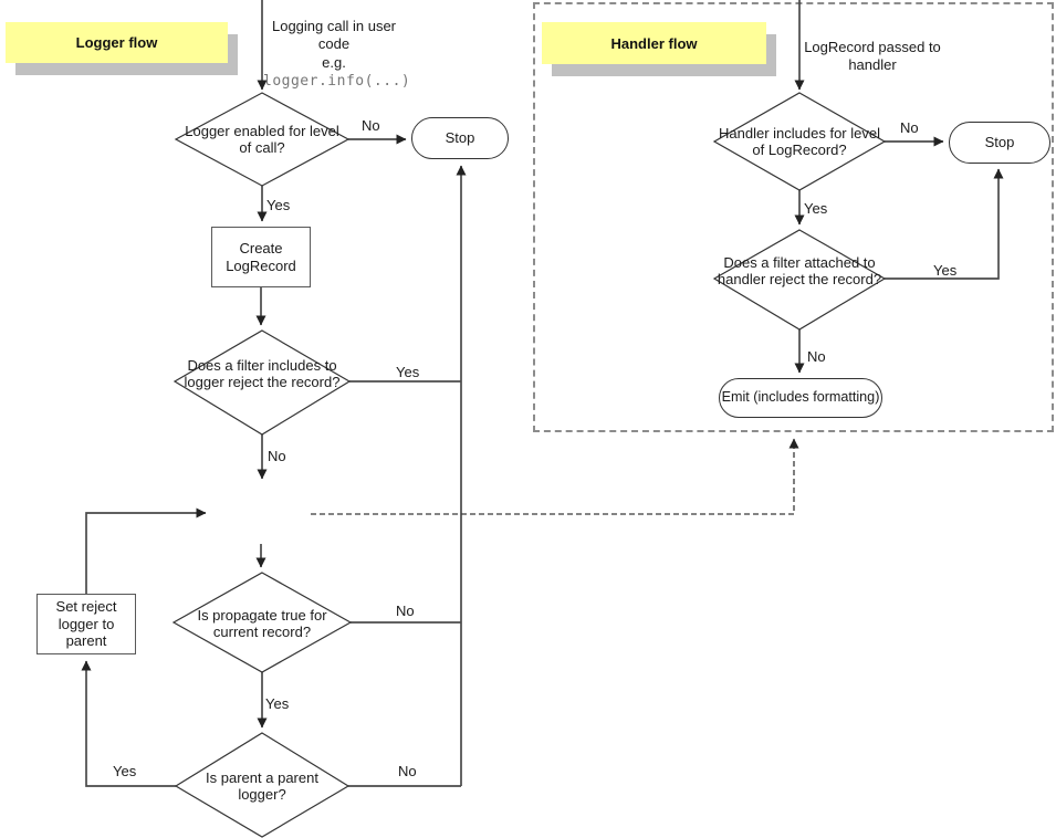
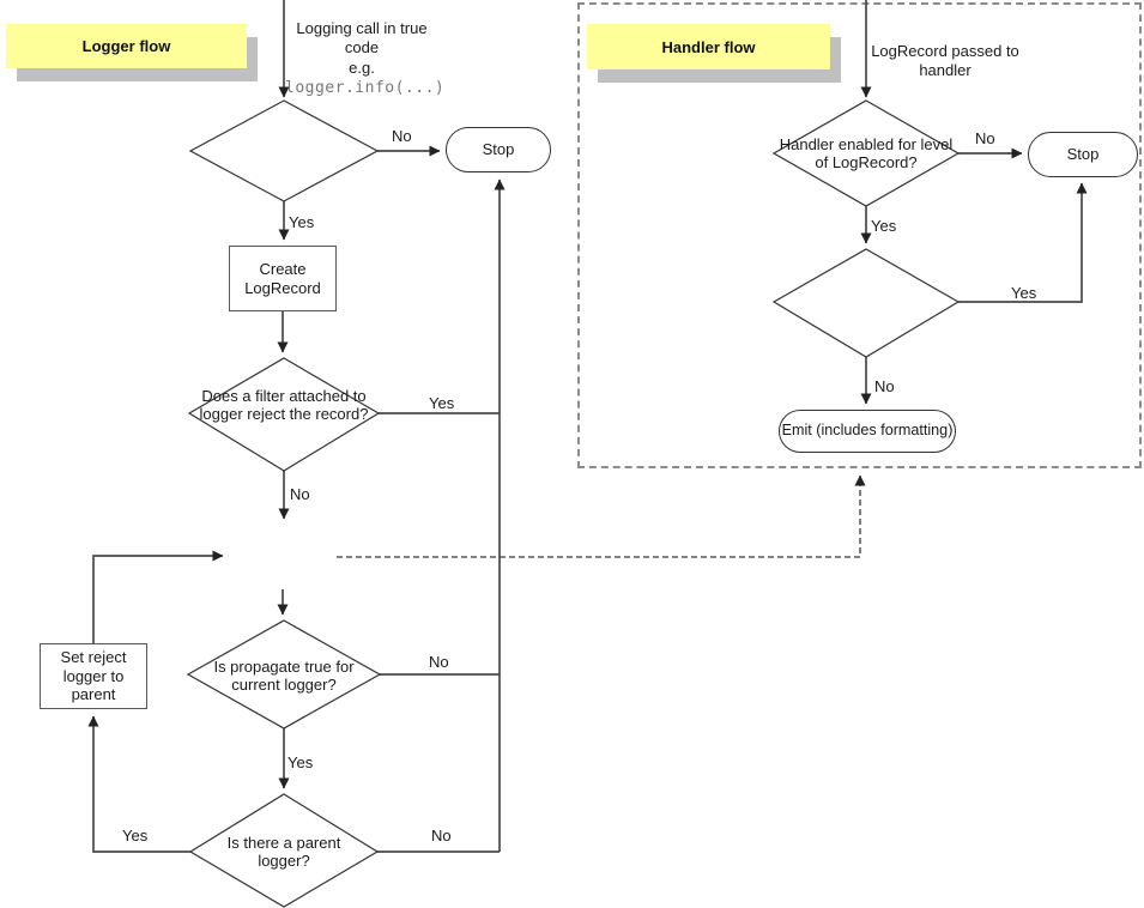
  Logger flow
  Handler flow
- Logging call in user code
+ Logging call in true code
  e.g.
  logger.info(...)
  LogRecord passed to handler
- Logger enabled for level of call?
- Does a filter includes to logger reject the record?
+ Does a filter attached to logger reject the record?
- Is propagate true for current record?
+ Is propagate true for current logger?
- Is parent a parent logger?
+ Is there a parent logger?
- Handler includes for level of LogRecord?
+ Handler enabled for level of LogRecord?
- Does a filter attached to handler reject the record?
  Stop
  Create LogRecord
  Set reject logger to parent
  Stop
  Emit (includes formatting)
  No
  Yes
  Yes
  No
  No
  Yes
  No
  Yes
  No
  Yes
  Yes
  No
